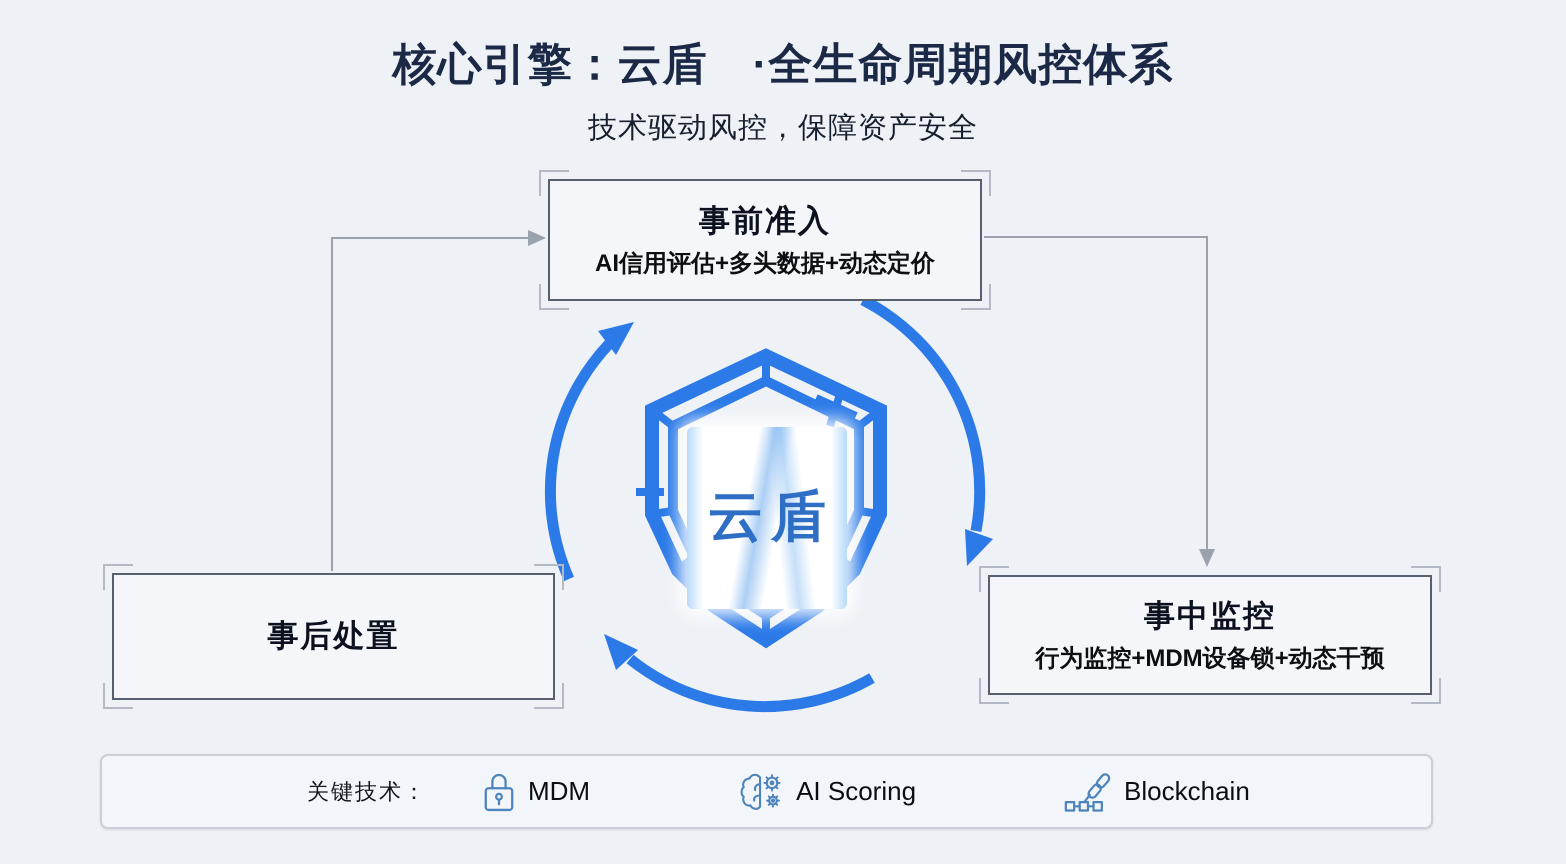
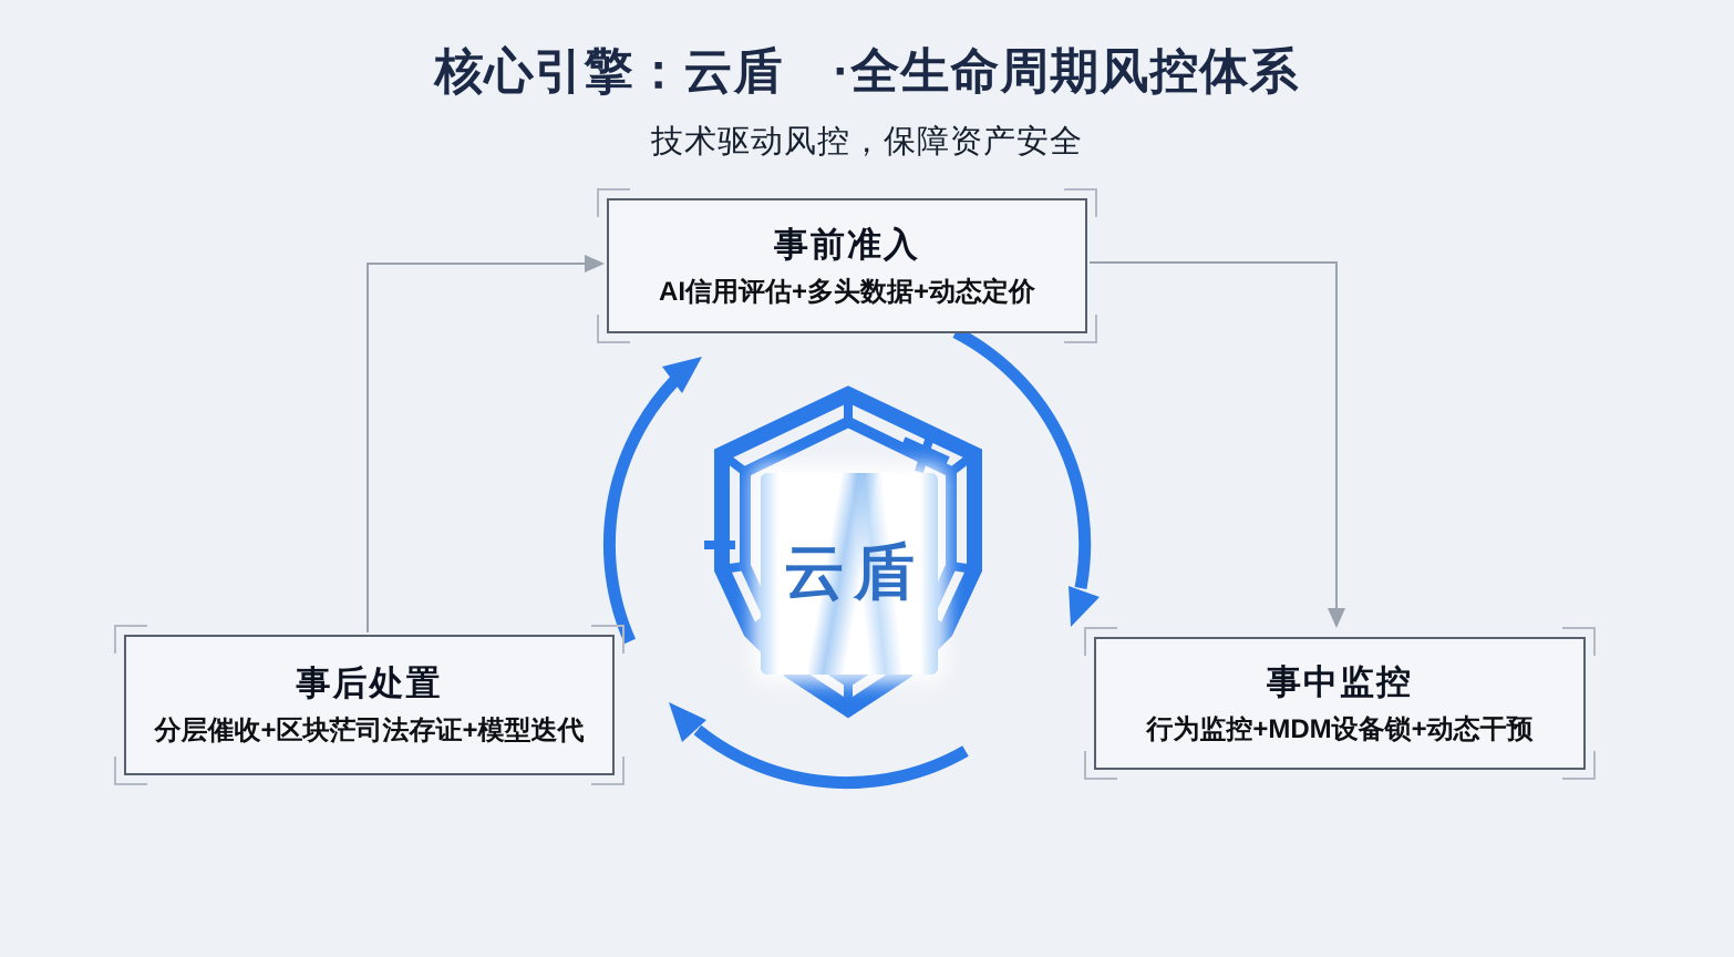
  核心引擎：云盾 ·全生命周期风控体系
  技术驱动风控，保障资产安全
  云盾
  事前准入
  AI信用评估+多头数据+动态定价
  事后处置
+ 分层催收+区块茫司法存证+模型迭代
  事中监控
  行为监控+MDM设备锁+动态干预
- 关键技术：
- MDM
- AI Scoring
- Blockchain
